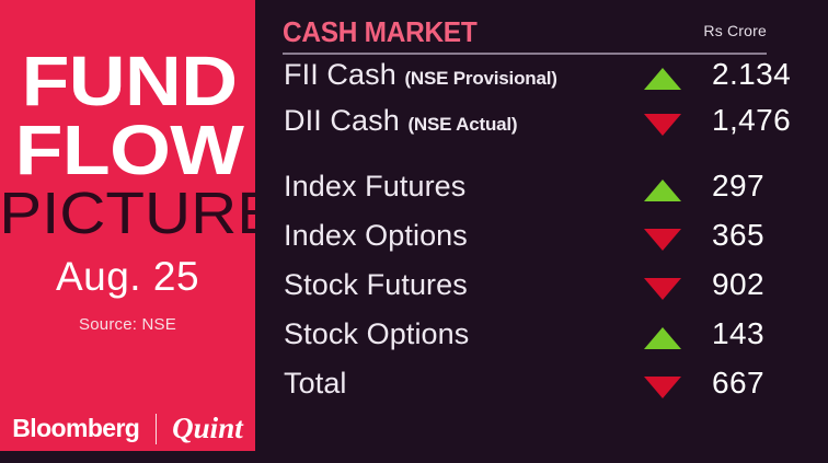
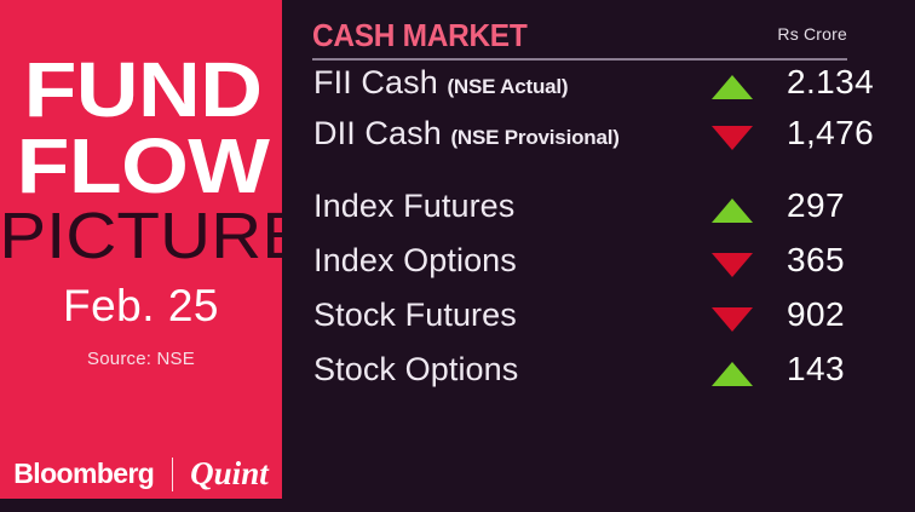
  FUND
  FLOW
  PICTUR
- Aug. 25
+ Feb. 25
  Source: NSE
  Bloomberg Quint
  CASH MARKET
  Rs Crore
- FII Cash (NSE Provisional)
+ FII Cash (NSE Actual)
  2.134
- DII Cash (NSE Actual)
+ DII Cash (NSE Provisional)
  1,476
  Index Futures
  297
  Index Options
  365
  Stock Futures
  902
  Stock Options
  143
- Total
- 667
